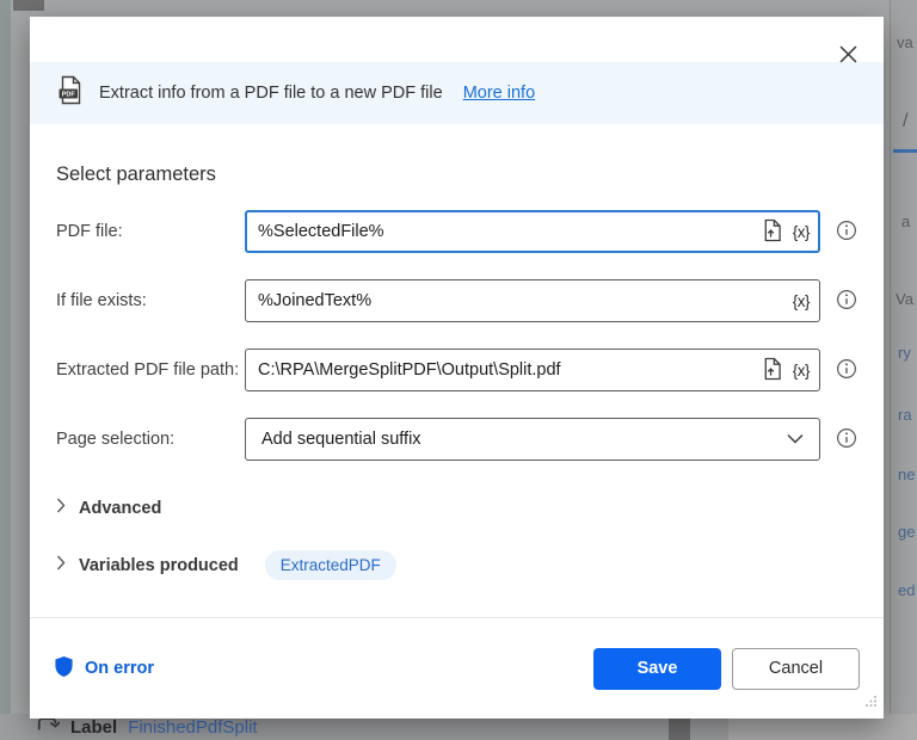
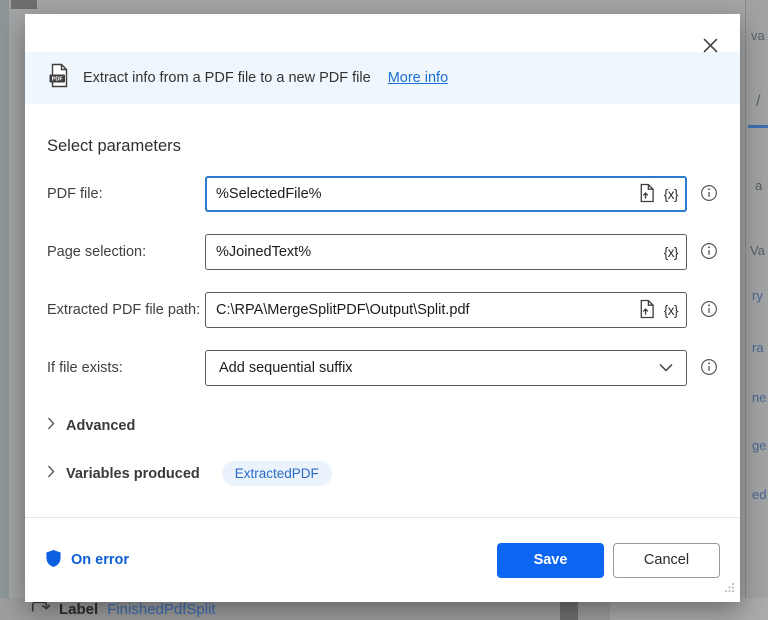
  va
  /
  a
  Va
  ry
  ra
  ne
  ge
  ed
  Label
  FinishedPdfSplit
  Extract info from a PDF file to a new PDF file
  More info
  Select parameters
  PDF file:
  %SelectedFile%
  {x}
- If file exists:
+ Page selection:
  %JoinedText%
  {x}
  Extracted PDF file path:
  C:\RPA\MergeSplitPDF\Output\Split.pdf
  {x}
- Page selection:
+ If file exists:
  Add sequential suffix
  Advanced
  Variables produced
  ExtractedPDF
  On error
  Save
  Cancel
